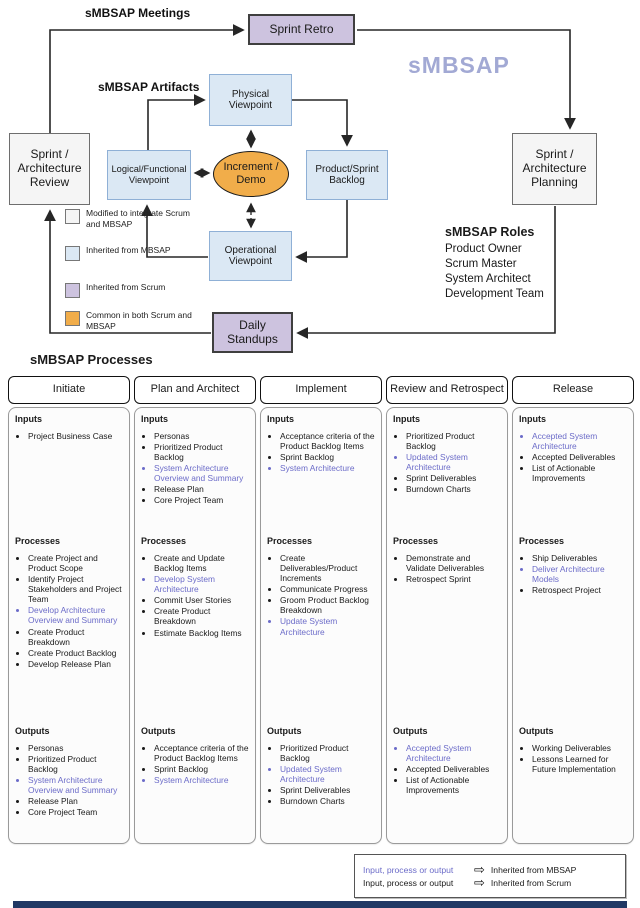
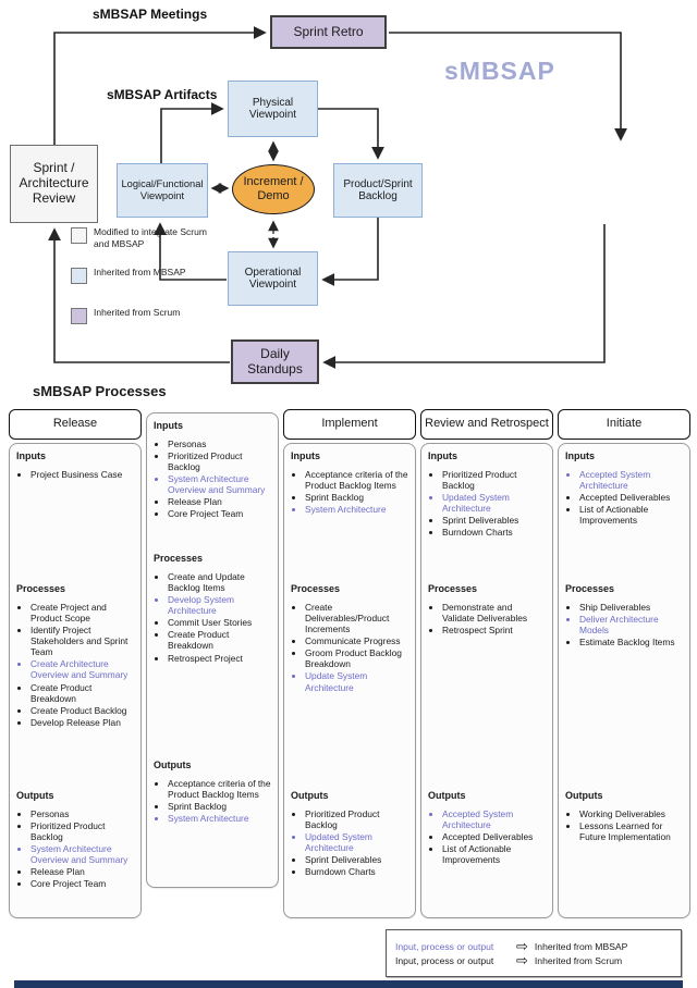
  sMBSAP Meetings
  sMBSAP Artifacts
  sMBSAP
  Sprint Retro
  Physical Viewpoint
  Sprint / Architecture Review
  Logical/Functional Viewpoint
  Increment / Demo
  Product/Sprint Backlog
- Sprint / Architecture Planning
  Operational Viewpoint
  Daily Standups
  Modified to integrate Scrum and MBSAP
  Inherited from MBSAP
  Inherited from Scrum
- Common in both Scrum and MBSAP
- sMBSAP Roles
- Product Owner
- Scrum Master
- System Architect
- Development Team
  sMBSAP Processes
- Initiate
+ Release
  Inputs
  Project Business Case
  Processes
  Create Project and Product Scope
- Identify Project Stakeholders and Project Team
+ Identify Project Stakeholders and Sprint Team
- Develop Architecture Overview and Summary
+ Create Architecture Overview and Summary
  Create Product Breakdown
  Create Product Backlog
  Develop Release Plan
  Outputs
  Personas
  Prioritized Product Backlog
  System Architecture Overview and Summary
  Release Plan
  Core Project Team
- Plan and Architect
  Inputs
  Personas
  Prioritized Product Backlog
  System Architecture Overview and Summary
  Release Plan
  Core Project Team
  Processes
  Create and Update Backlog Items
  Develop System Architecture
  Commit User Stories
  Create Product Breakdown
- Estimate Backlog Items
+ Retrospect Project
  Outputs
  Acceptance criteria of the Product Backlog Items
  Sprint Backlog
  System Architecture
  Implement
  Inputs
  Acceptance criteria of the Product Backlog Items
  Sprint Backlog
  System Architecture
  Processes
  Create Deliverables/Product Increments
  Communicate Progress
  Groom Product Backlog Breakdown
  Update System Architecture
  Outputs
  Prioritized Product Backlog
  Updated System Architecture
  Sprint Deliverables
  Burndown Charts
  Review and Retrospect
  Inputs
  Prioritized Product Backlog
  Updated System Architecture
  Sprint Deliverables
  Burndown Charts
  Processes
  Demonstrate and Validate Deliverables
  Retrospect Sprint
  Outputs
  Accepted System Architecture
  Accepted Deliverables
  List of Actionable Improvements
- Release
+ Initiate
  Inputs
  Accepted System Architecture
  Accepted Deliverables
  List of Actionable Improvements
  Processes
  Ship Deliverables
  Deliver Architecture Models
- Retrospect Project
+ Estimate Backlog Items
  Outputs
  Working Deliverables
  Lessons Learned for Future Implementation
  Input, process or output
  ⇨
  Inherited from MBSAP
  Input, process or output
  ⇨
  Inherited from Scrum
